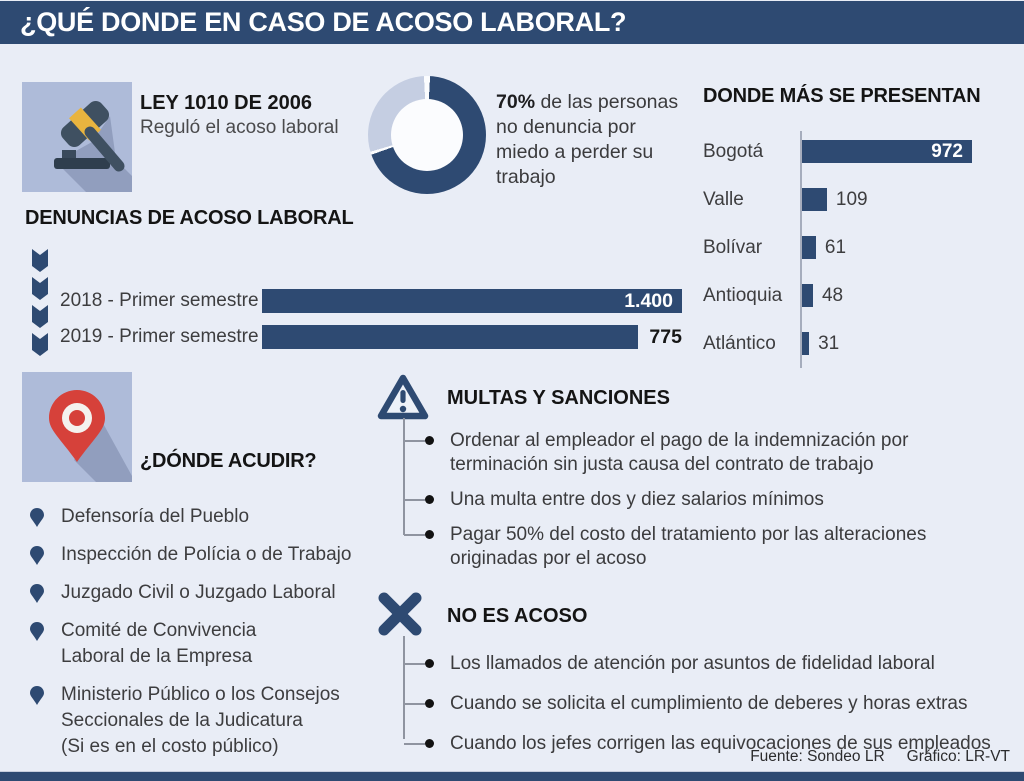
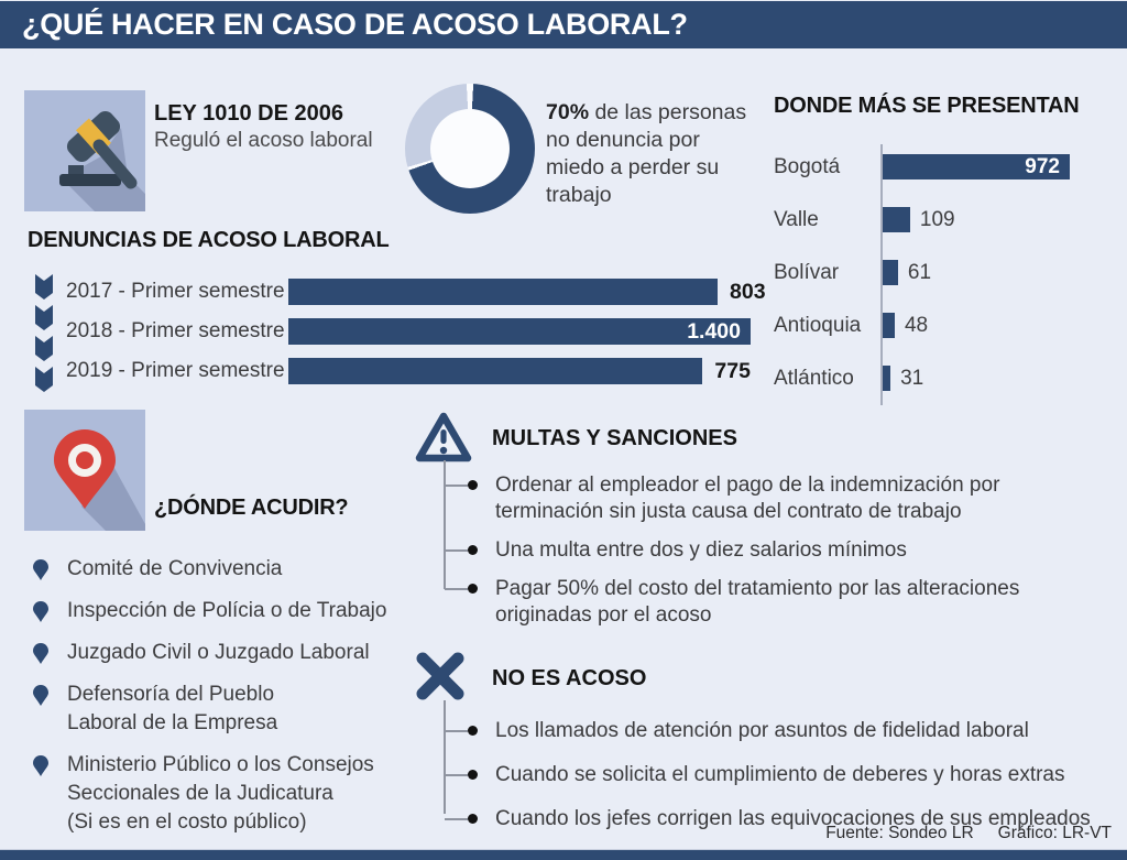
- ¿QUÉ DONDE EN CASO DE ACOSO LABORAL?
+ ¿QUÉ HACER EN CASO DE ACOSO LABORAL?
  LEY 1010 DE 2006
  Reguló el acoso laboral
  70% de las personas
  no denuncia por
  miedo a perder su
  trabajo
  DONDE MÁS SE PRESENTAN
  Bogotá
  972
  Valle
  109
  Bolívar
  61
  Antioquia
  48
  Atlántico
  31
  DENUNCIAS DE ACOSO LABORAL
+ 2017 - Primer semestre
+ 803
  2018 - Primer semestre
  1.400
  2019 - Primer semestre
  775
  ¿DÓNDE ACUDIR?
- Defensoría del Pueblo
+ Comité de Convivencia
  Inspección de Polícia o de Trabajo
  Juzgado Civil o Juzgado Laboral
- Comité de Convivencia
+ Defensoría del Pueblo
  Laboral de la Empresa
  Ministerio Público o los Consejos
  Seccionales de la Judicatura
  (Si es en el costo público)
  MULTAS Y SANCIONES
  Ordenar al empleador el pago de la indemnización por
  terminación sin justa causa del contrato de trabajo
  Una multa entre dos y diez salarios mínimos
  Pagar 50% del costo del tratamiento por las alteraciones
  originadas por el acoso
  NO ES ACOSO
  Los llamados de atención por asuntos de fidelidad laboral
  Cuando se solicita el cumplimiento de deberes y horas extras
  Cuando los jefes corrigen las equivocaciones de sus empleados
  Fuente: Sondeo LR Gráfico: LR-VT
